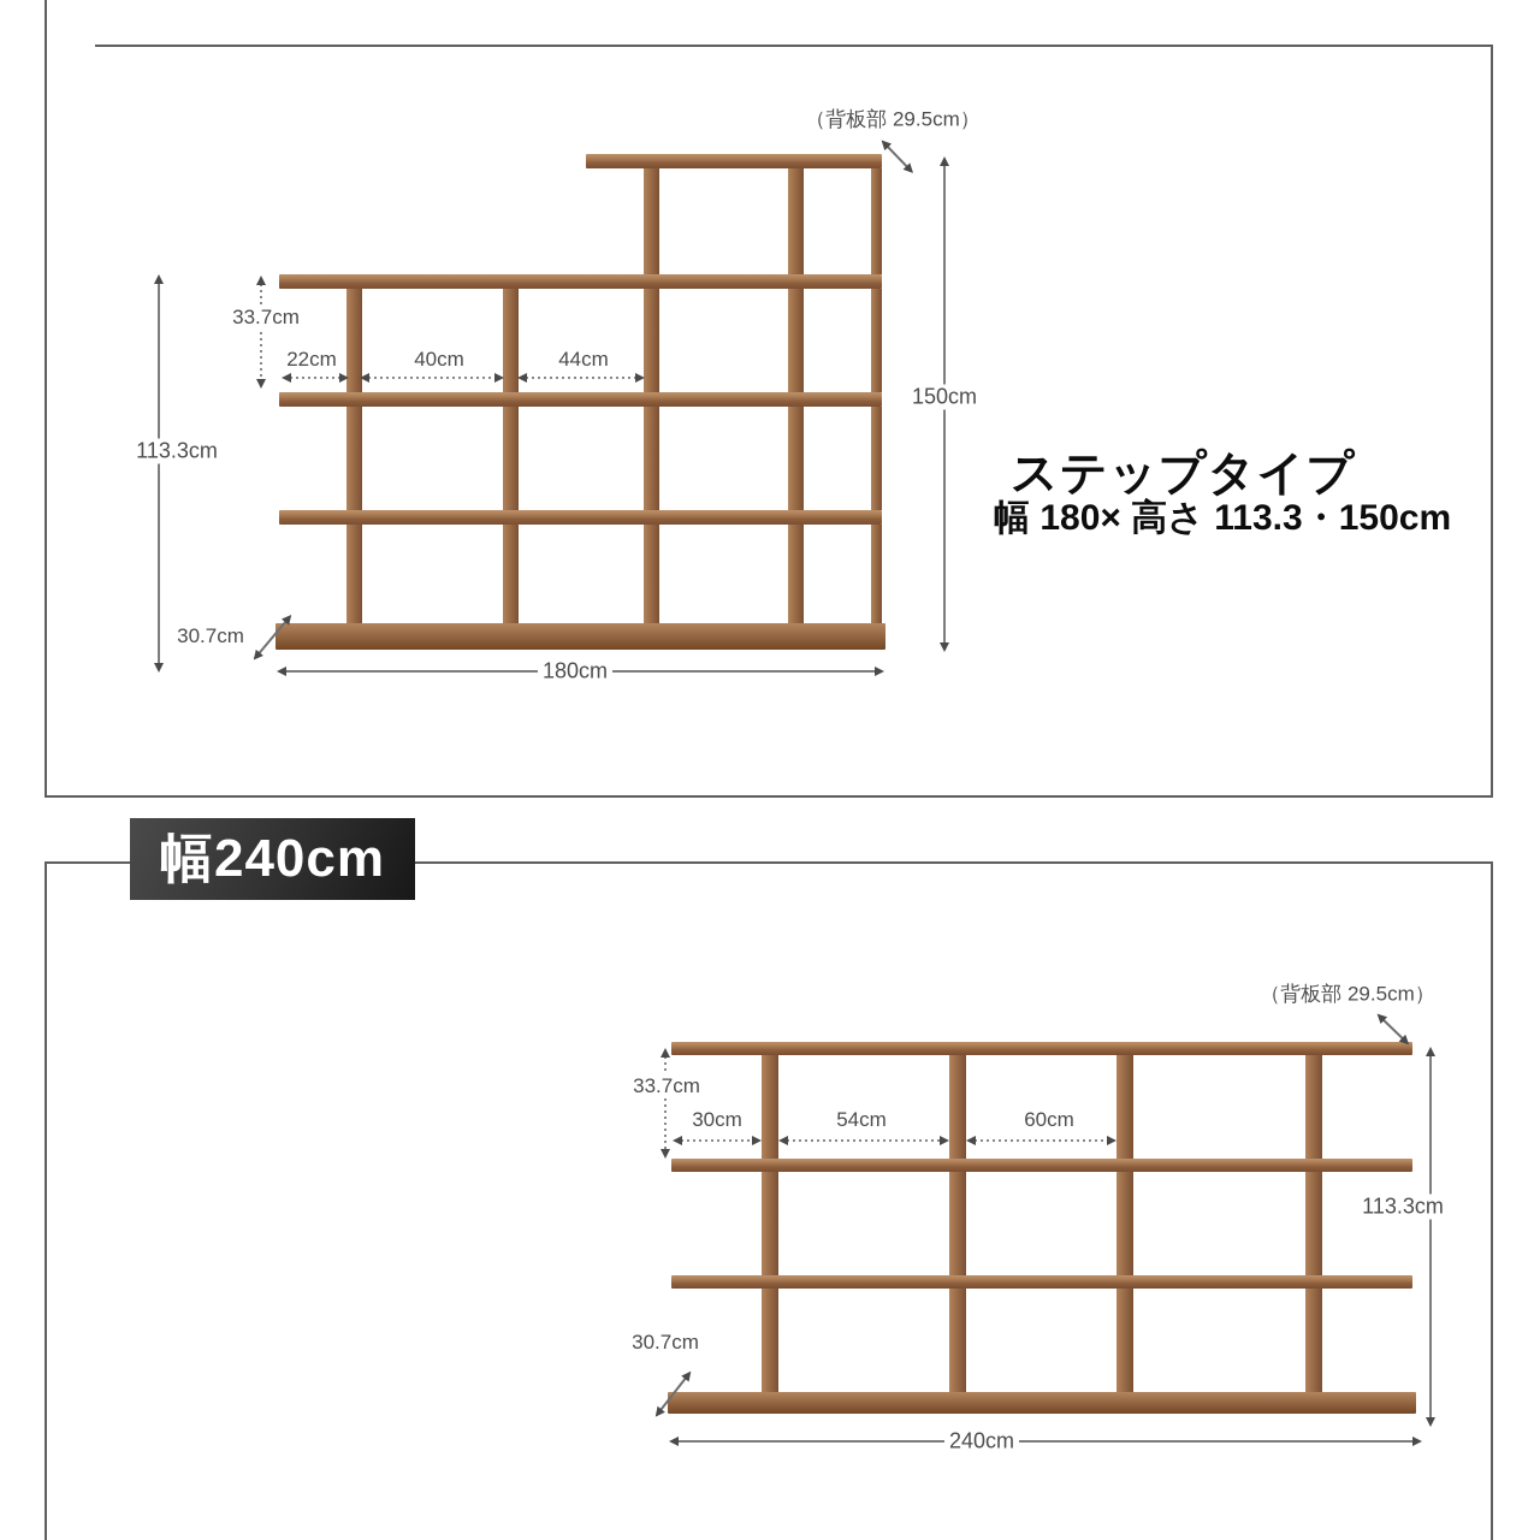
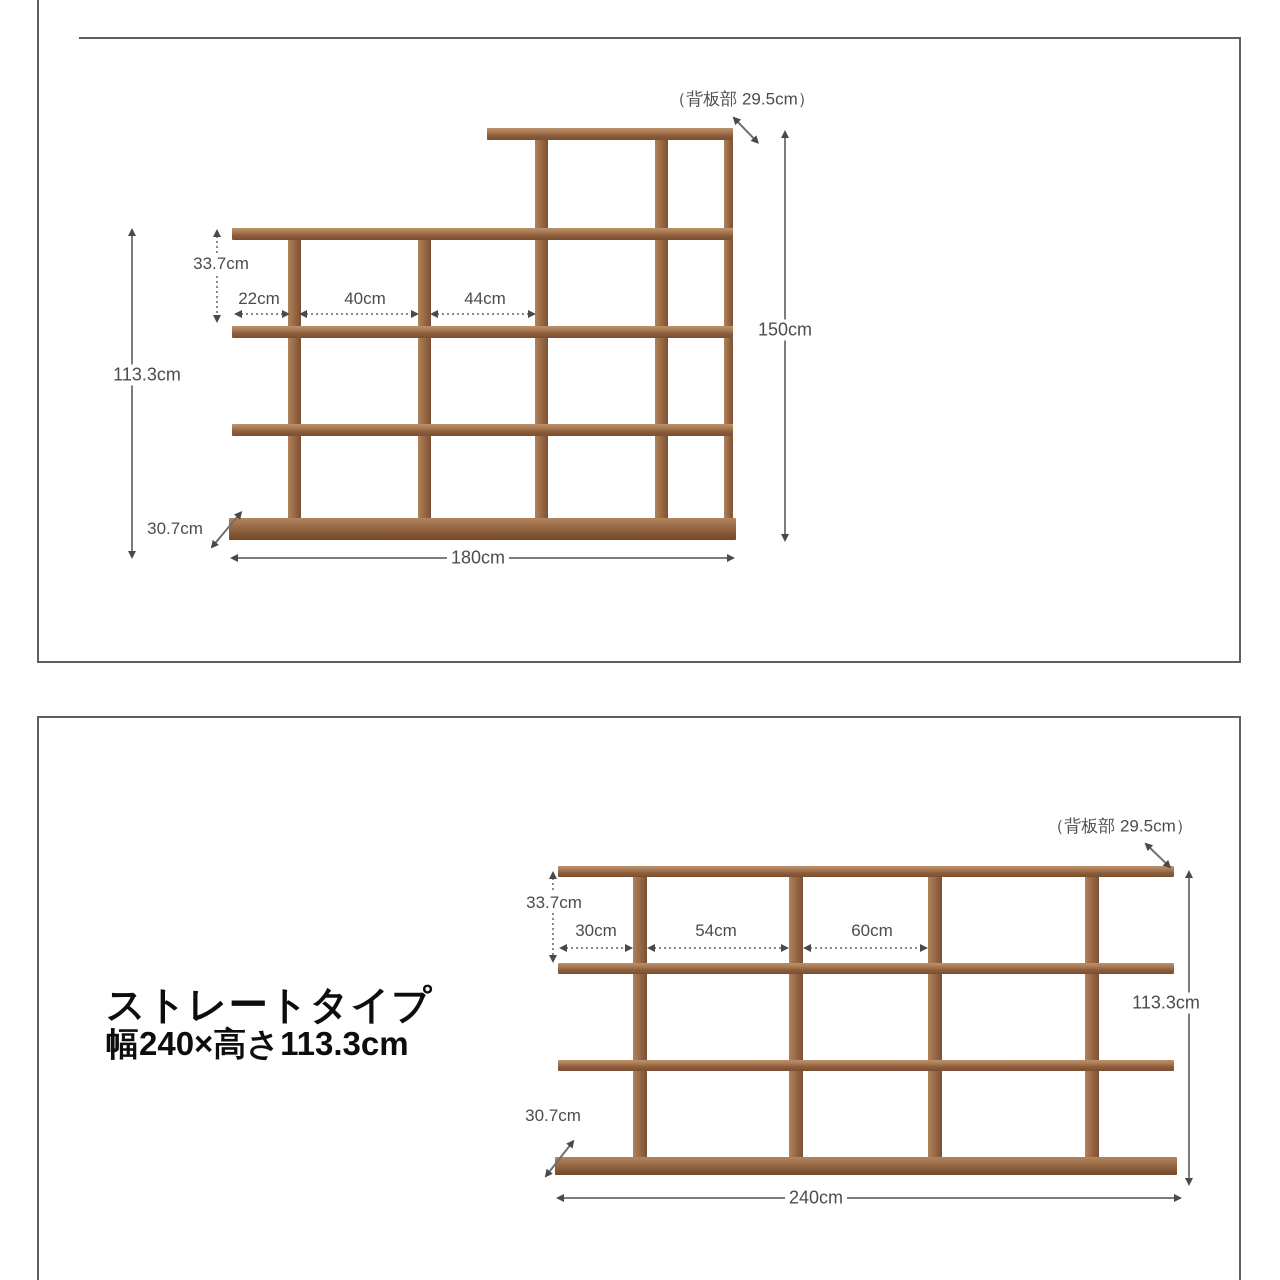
  （背板部 29.5cm）
  150cm
  113.3cm
  33.7cm
  22cm
  40cm
  44cm
  30.7cm
  180cm
- ステップタイプ
- 幅 180× 高さ 113.3・150cm
- 幅240cm
  （背板部 29.5cm）
  113.3cm
  33.7cm
  30cm
  54cm
  60cm
  30.7cm
  240cm
+ ストレートタイプ
+ 幅240×高さ113.3cm
